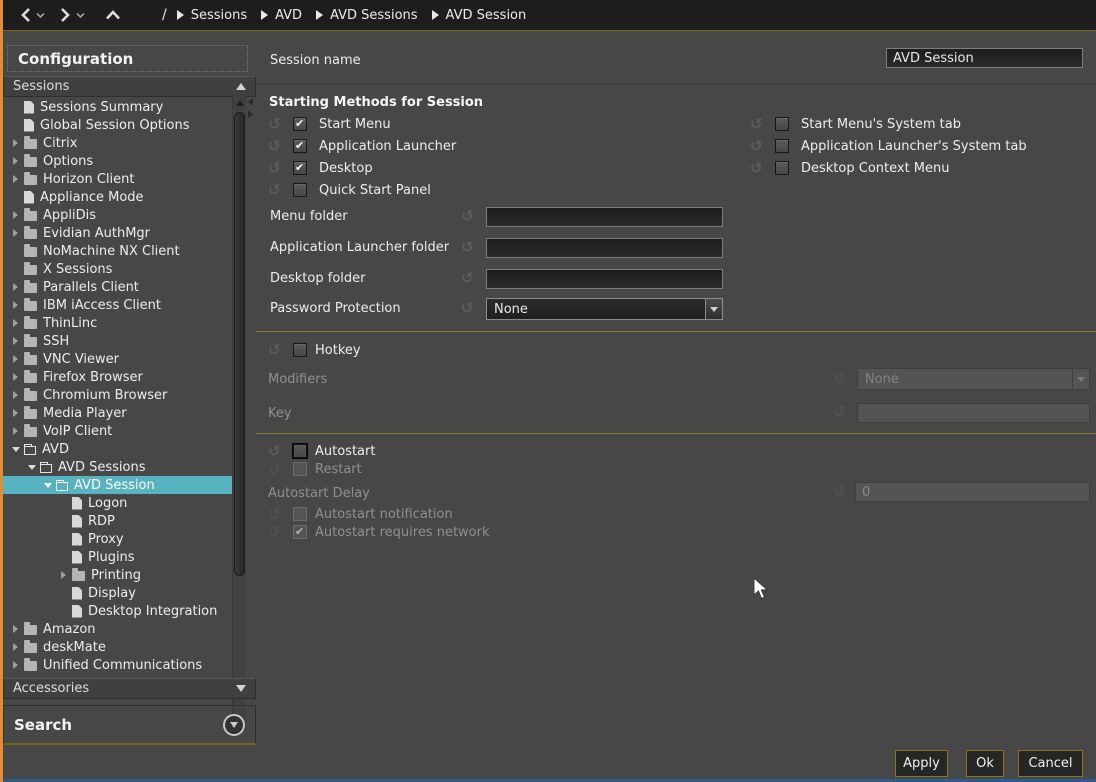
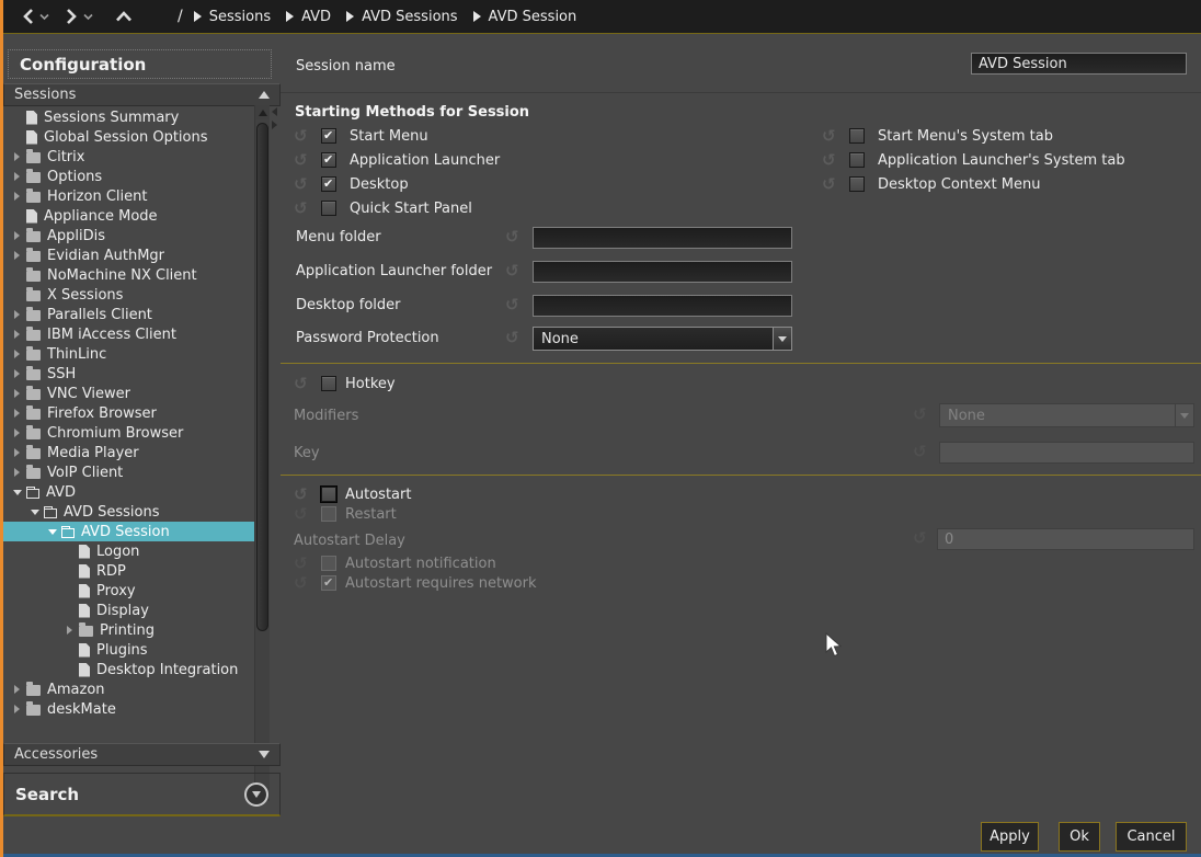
  /
  Sessions
  AVD
  AVD Sessions
  AVD Session
  Configuration
  Sessions
  Sessions Summary
  Global Session Options
  Citrix
  Options
  Horizon Client
  Appliance Mode
  AppliDis
  Evidian AuthMgr
  NoMachine NX Client
  X Sessions
  Parallels Client
  IBM iAccess Client
  ThinLinc
  SSH
  VNC Viewer
  Firefox Browser
  Chromium Browser
  Media Player
  VoIP Client
  AVD
  AVD Sessions
  AVD Session
  Logon
  RDP
  Proxy
- Plugins
+ Display
  Printing
- Display
+ Plugins
  Desktop Integration
  Amazon
  deskMate
- Unified Communications
  Accessories
  Search
  Session name
  AVD Session
  Starting Methods for Session
  Start Menu
  Application Launcher
  Desktop
  Quick Start Panel
  Start Menu's System tab
  Application Launcher's System tab
  Desktop Context Menu
  Menu folder
  Application Launcher folder
  Desktop folder
  Password Protection
  None
  Hotkey
  Modifiers
  None
  Key
  Autostart
  Restart
  Autostart Delay
  0
  Autostart notification
  Autostart requires network
  Apply
  Ok
  Cancel
